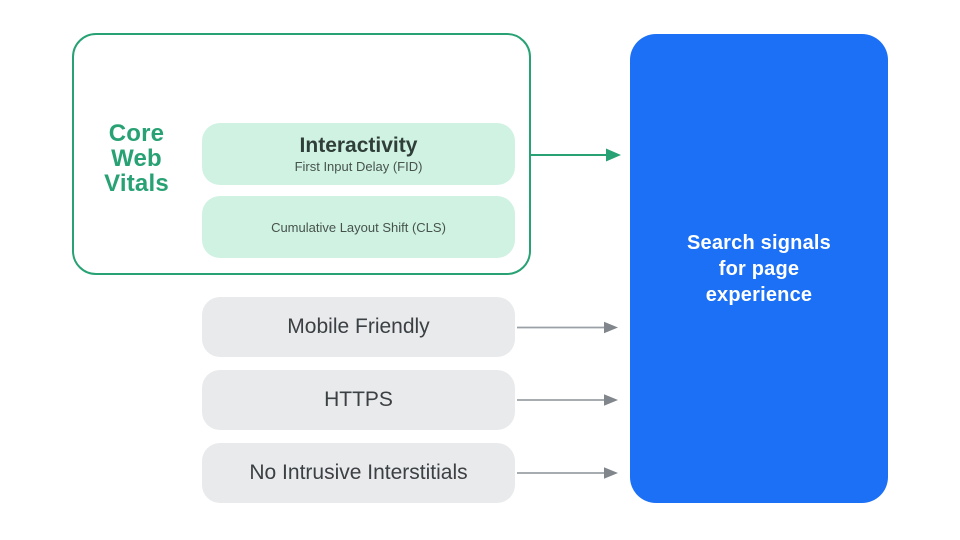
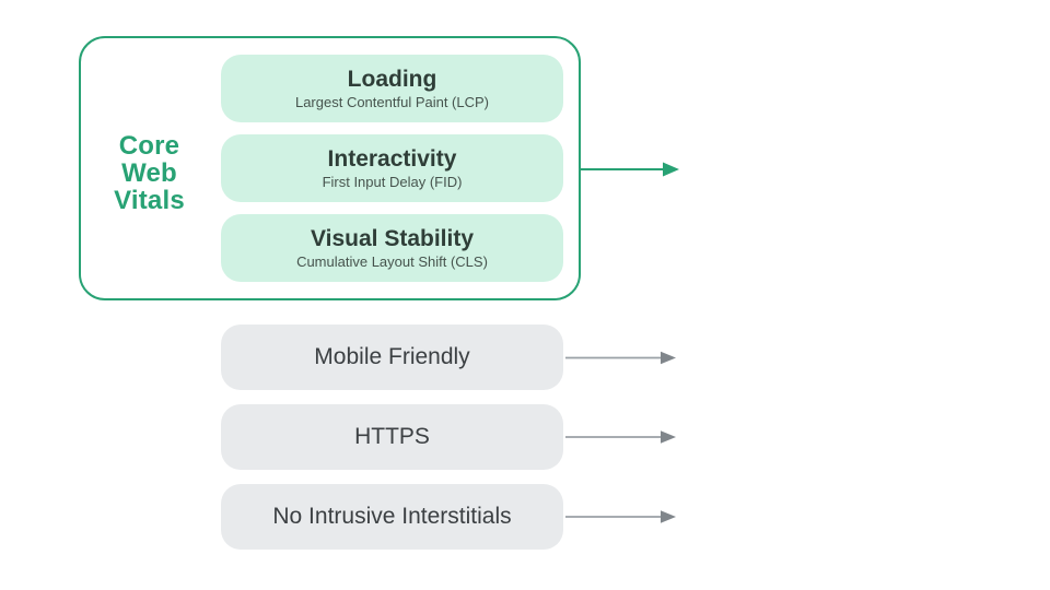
  Core
  Web
  Vitals
+ Loading
+ Largest Contentful Paint (LCP)
  Interactivity
  First Input Delay (FID)
+ Visual Stability
  Cumulative Layout Shift (CLS)
  Mobile Friendly
  HTTPS
  No Intrusive Interstitials
- Search signals
- for page
- experience
